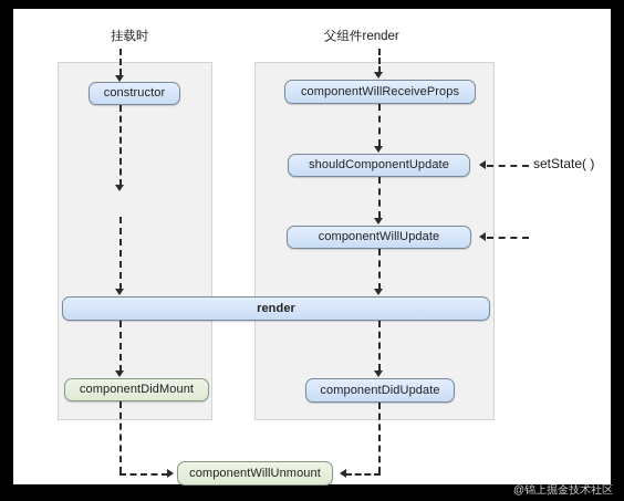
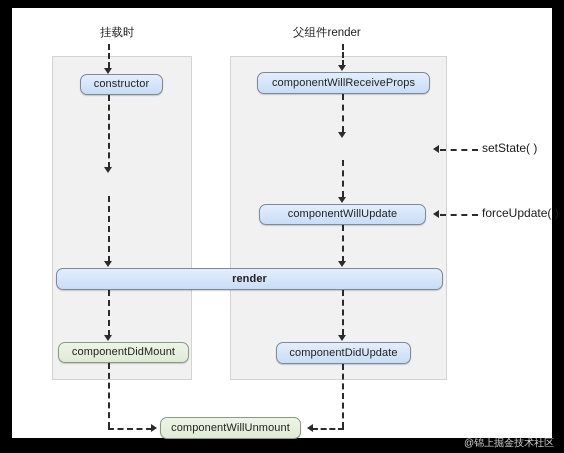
  挂载时
  父组件render
  constructor
  componentDidMount
  componentWillReceiveProps
- shouldComponentUpdate
  componentWillUpdate
  componentDidUpdate
  render
  componentWillUnmount
  setState( )
+ forceUpdate( )
  @锦上掘金技术社区
